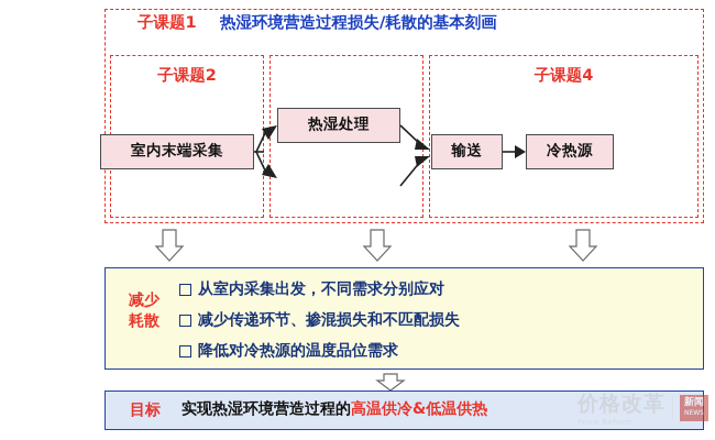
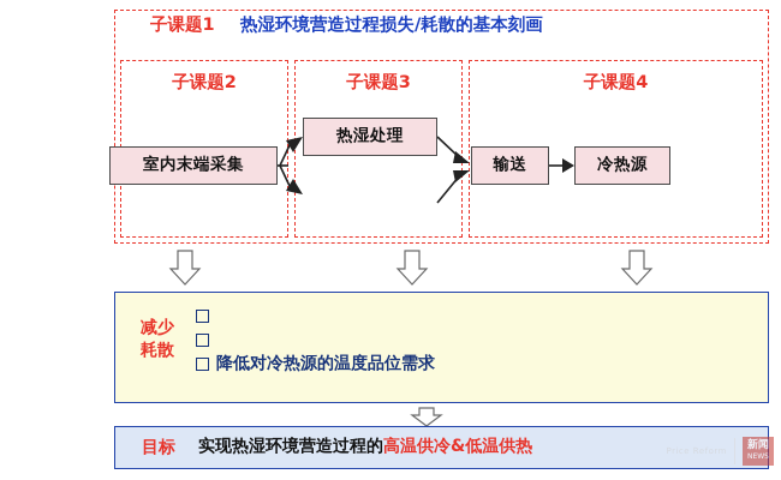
  子课题1
  热湿环境营造过程损失/耗散的基本刻画
  子课题2
+ 子课题3
  子课题4
  室内末端采集
  热湿处理
  输送
  冷热源
  减少
  耗散
- 从室内采集出发，不同需求分别应对
- 减少传递环节、掺混损失和不匹配损失
  降低对冷热源的温度品位需求
  目标
  实现热湿环境营造过程的高温供冷&低温供热
- 价格改革
  新闻
